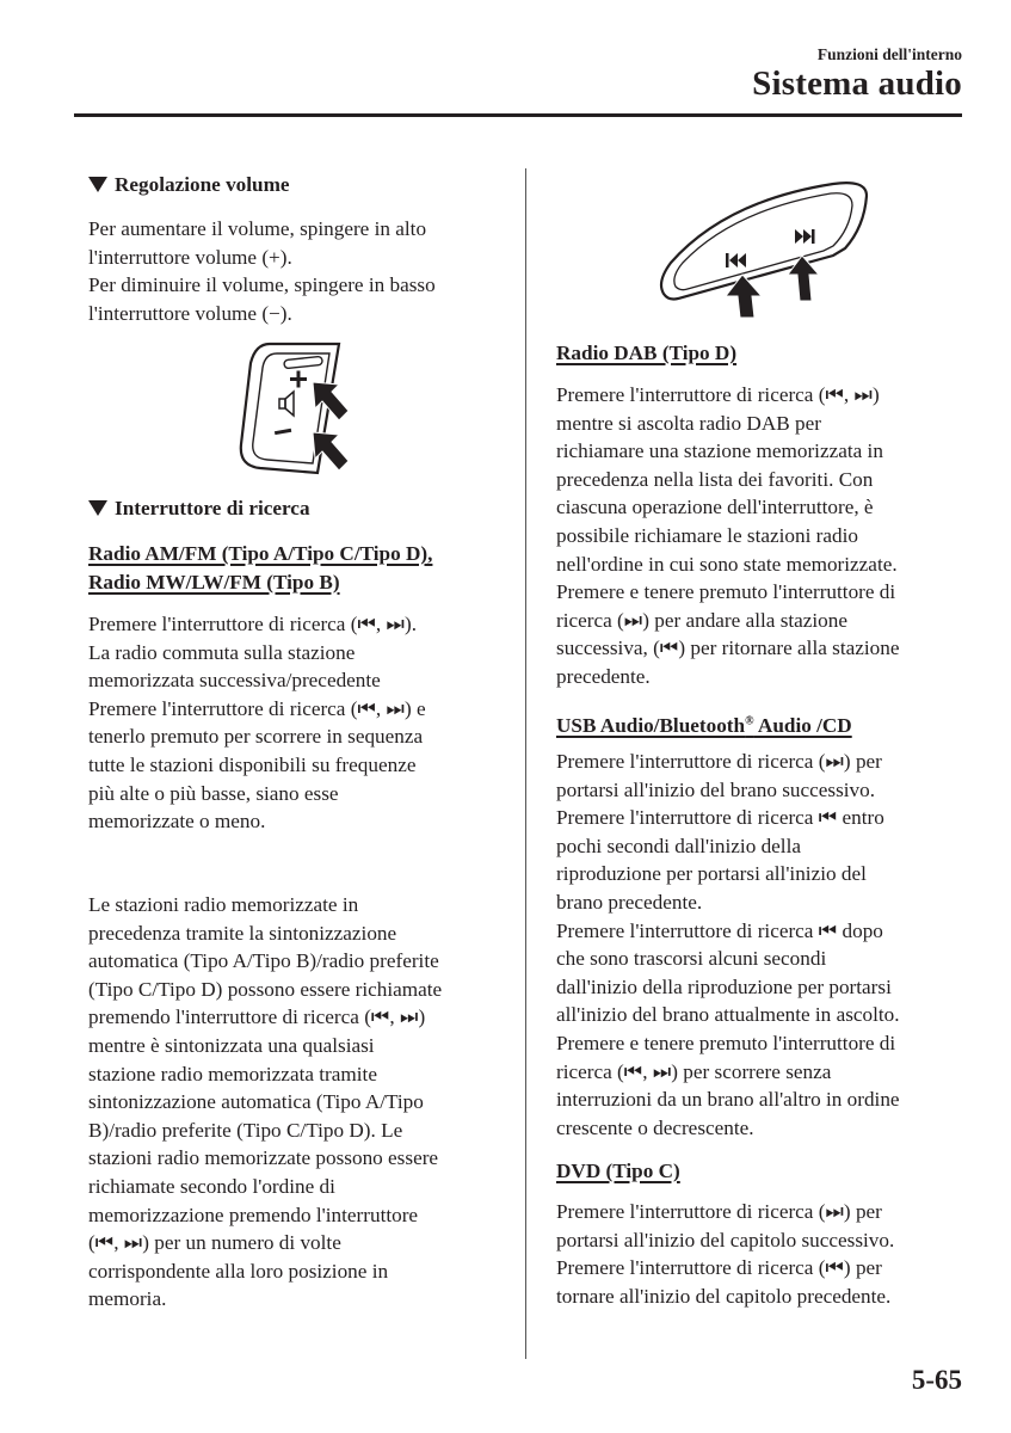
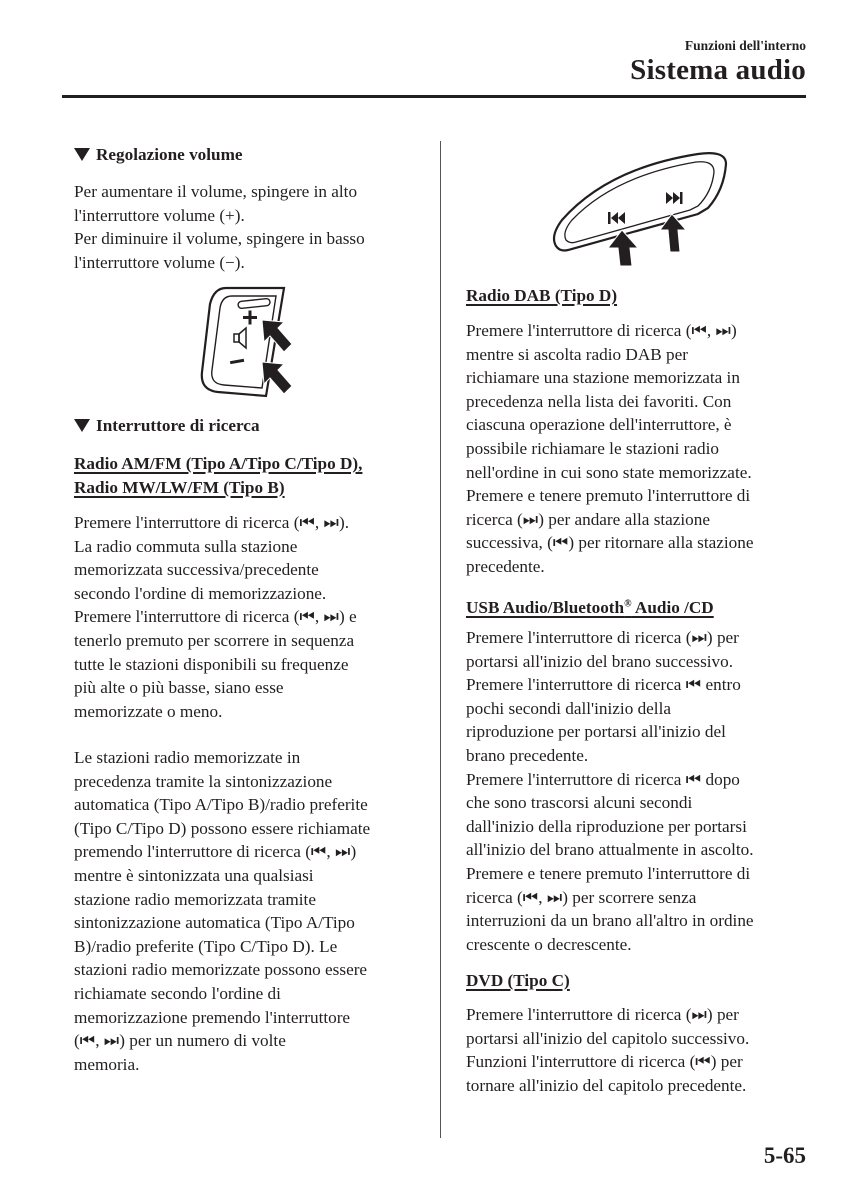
  Funzioni dell'interno
  Sistema audio
  Regolazione volume
  Per aumentare il volume, spingere in alto
  l'interruttore volume (+).
  Per diminuire il volume, spingere in basso
  l'interruttore volume (−).
  Interruttore di ricerca
  Radio AM/FM (Tipo A/Tipo C/Tipo D),
  Radio MW/LW/FM (Tipo B)
  Premere l'interruttore di ricerca (⏮, ⏭).
  La radio commuta sulla stazione
  memorizzata successiva/precedente
+ secondo l'ordine di memorizzazione.
  Premere l'interruttore di ricerca (⏮, ⏭) e
  tenerlo premuto per scorrere in sequenza
  tutte le stazioni disponibili su frequenze
  più alte o più basse, siano esse
  memorizzate o meno.
  Le stazioni radio memorizzate in
  precedenza tramite la sintonizzazione
  automatica (Tipo A/Tipo B)/radio preferite
  (Tipo C/Tipo D) possono essere richiamate
  premendo l'interruttore di ricerca (⏮, ⏭)
  mentre è sintonizzata una qualsiasi
  stazione radio memorizzata tramite
  sintonizzazione automatica (Tipo A/Tipo
  B)/radio preferite (Tipo C/Tipo D). Le
  stazioni radio memorizzate possono essere
  richiamate secondo l'ordine di
  memorizzazione premendo l'interruttore
  (⏮, ⏭) per un numero di volte
- corrispondente alla loro posizione in
  memoria.
  Radio DAB (Tipo D)
  Premere l'interruttore di ricerca (⏮, ⏭)
  mentre si ascolta radio DAB per
  richiamare una stazione memorizzata in
  precedenza nella lista dei favoriti. Con
  ciascuna operazione dell'interruttore, è
  possibile richiamare le stazioni radio
  nell'ordine in cui sono state memorizzate.
  Premere e tenere premuto l'interruttore di
  ricerca (⏭) per andare alla stazione
  successiva, (⏮) per ritornare alla stazione
  precedente.
  USB Audio/Bluetooth® Audio /CD
  Premere l'interruttore di ricerca (⏭) per
  portarsi all'inizio del brano successivo.
  Premere l'interruttore di ricerca ⏮ entro
  pochi secondi dall'inizio della
  riproduzione per portarsi all'inizio del
  brano precedente.
  Premere l'interruttore di ricerca ⏮ dopo
  che sono trascorsi alcuni secondi
  dall'inizio della riproduzione per portarsi
  all'inizio del brano attualmente in ascolto.
  Premere e tenere premuto l'interruttore di
  ricerca (⏮, ⏭) per scorrere senza
  interruzioni da un brano all'altro in ordine
  crescente o decrescente.
  DVD (Tipo C)
  Premere l'interruttore di ricerca (⏭) per
  portarsi all'inizio del capitolo successivo.
- Premere l'interruttore di ricerca (⏮) per
+ Funzioni l'interruttore di ricerca (⏮) per
  tornare all'inizio del capitolo precedente.
  5-65
